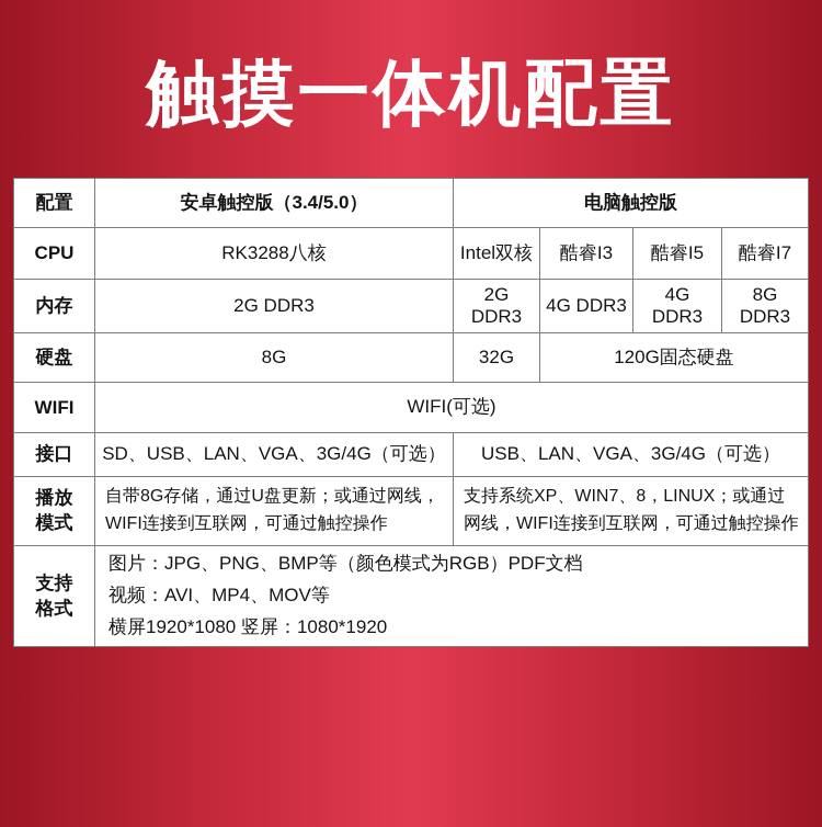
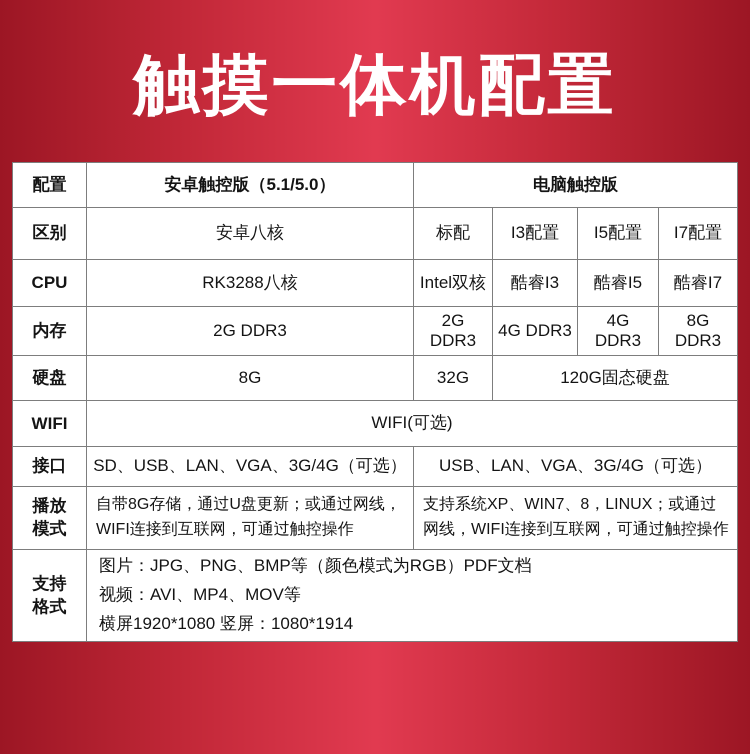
  触摸一体机配置
- 配置	安卓触控版（3.4/5.0）	电脑触控版
+ 配置	安卓触控版（5.1/5.0）	电脑触控版
+ 区别	安卓八核	标配	I3配置	I5配置	I7配置
  CPU	RK3288八核	Intel双核	酷睿I3	酷睿I5	酷睿I7
  内存	2G DDR3	2G DDR3	4G DDR3	4G DDR3	8G DDR3
  硬盘	8G	32G	120G固态硬盘
  WIFI	WIFI(可选)
  接口	SD、USB、LAN、VGA、3G/4G（可选）	USB、LAN、VGA、3G/4G（可选）
  播放模式	自带8G存储，通过U盘更新；或通过网线，WIFI连接到互联网，可通过触控操作	支持系统XP、WIN7、8，LINUX；或通过网线，WIFI连接到互联网，可通过触控操作
- 支持格式	图片：JPG、PNG、BMP等（颜色模式为RGB）PDF文档 视频：AVI、MP4、MOV等 横屏1920*1080 竖屏：1080*1920
+ 支持格式	图片：JPG、PNG、BMP等（颜色模式为RGB）PDF文档 视频：AVI、MP4、MOV等 横屏1920*1080 竖屏：1080*1914
